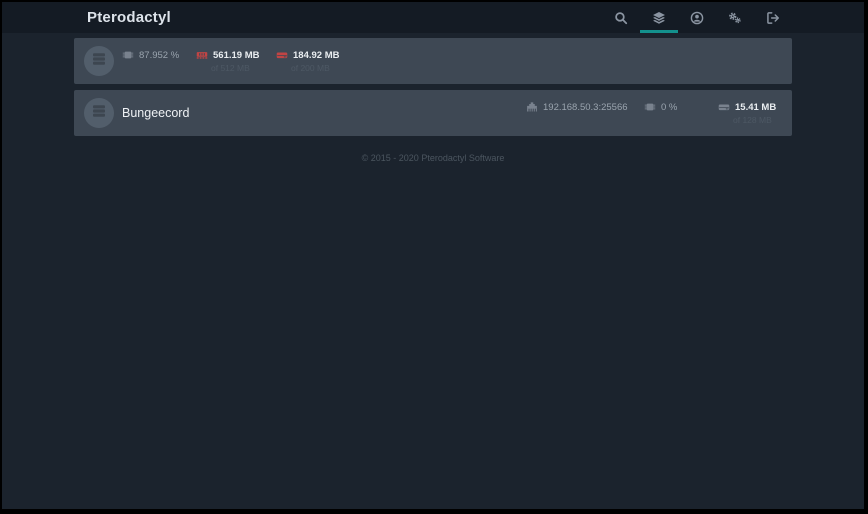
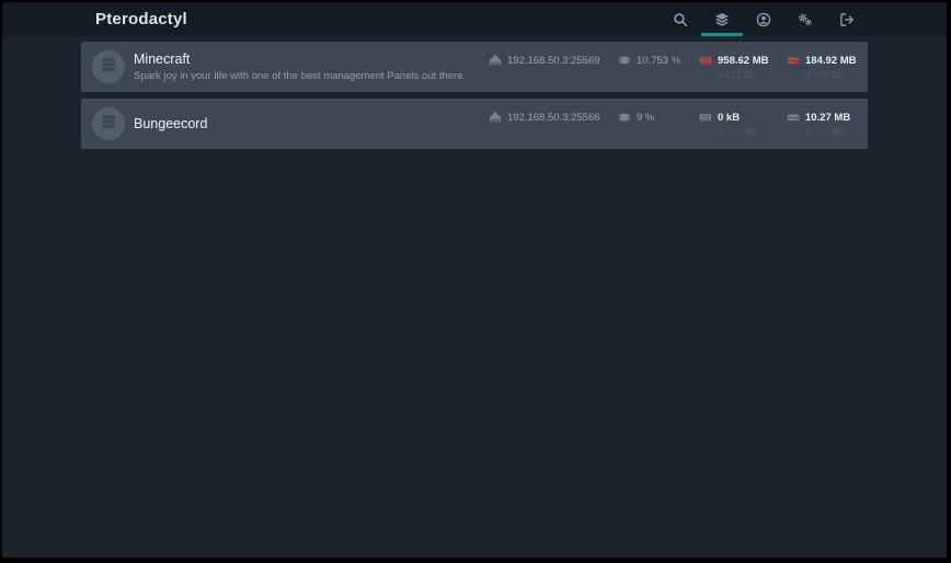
  Pterodactyl
+ Minecraft
+ Spark joy in your life with one of the best management Panels out there.
+ 192.168.50.3:25569
- 87.952 %
+ 10.753 %
- 561.19 MB
+ 958.62 MB
  184.92 MB
  Bungeecord
  192.168.50.3:25566
- 0 %
+ 9 %
+ 0 kB
- 15.41 MB
+ 10.27 MB
- © 2015 - 2020 Pterodactyl Software
